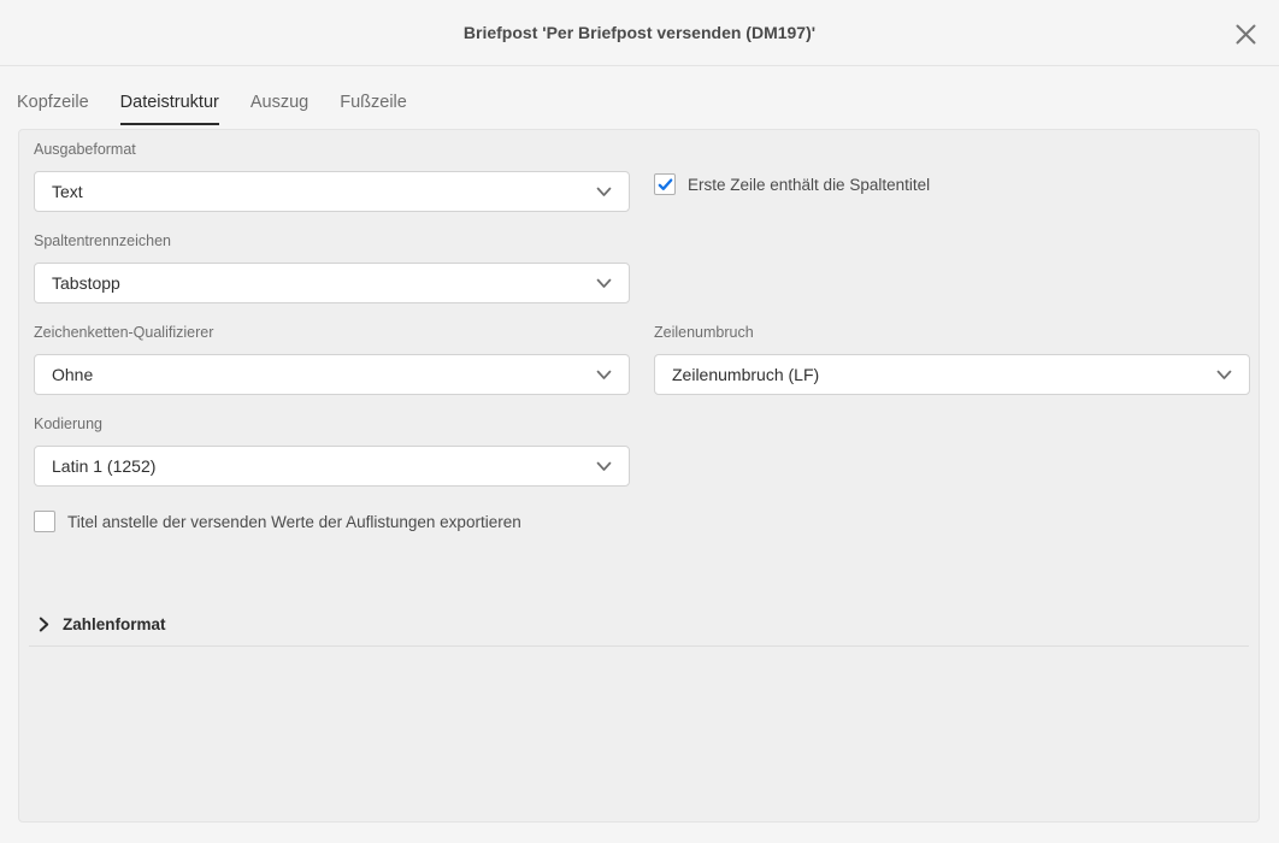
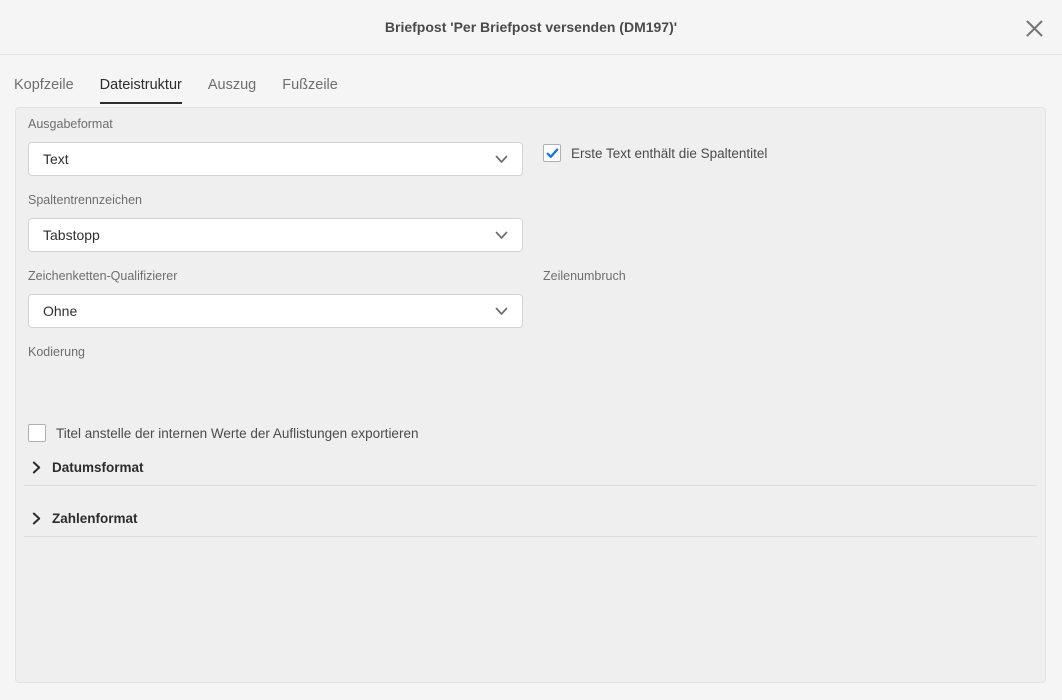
  Briefpost 'Per Briefpost versenden (DM197)'
  Kopfzeile
  Dateistruktur
  Auszug
  Fußzeile
  Ausgabeformat
  Text
- Erste Zeile enthält die Spaltentitel
+ Erste Text enthält die Spaltentitel
  Spaltentrennzeichen
  Tabstopp
  Zeichenketten-Qualifizierer
  Ohne
  Zeilenumbruch
- Zeilenumbruch (LF)
  Kodierung
- Latin 1 (1252)
- Titel anstelle der versenden Werte der Auflistungen exportieren
+ Titel anstelle der internen Werte der Auflistungen exportieren
+ Datumsformat
  Zahlenformat
